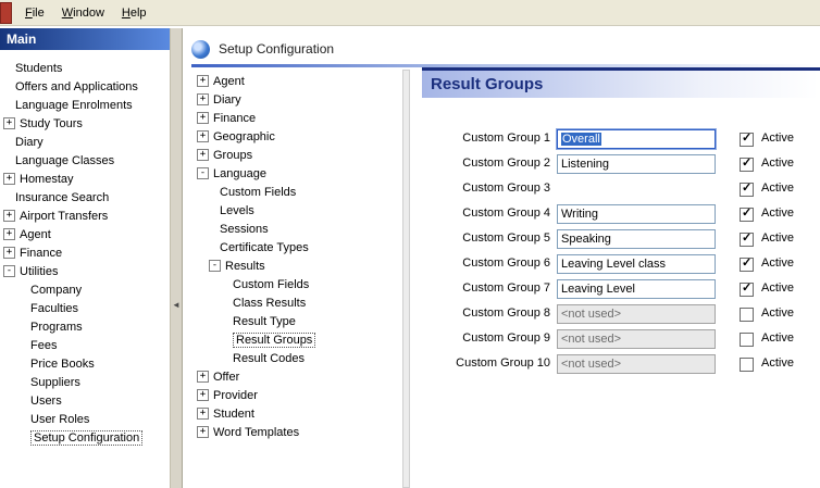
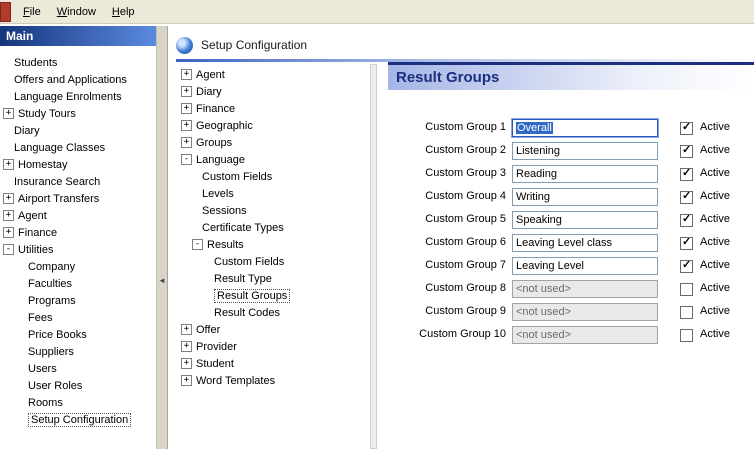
  File
  Window
  Help
  Main
  Students
  Offers and Applications
  Language Enrolments
  +
  Study Tours
  Diary
  Language Classes
  +
  Homestay
  Insurance Search
  +
  Airport Transfers
  +
  Agent
  +
  Finance
  -
  Utilities
  Company
  Faculties
  Programs
  Fees
  Price Books
  Suppliers
  Users
  User Roles
+ Rooms
  Setup Configuration
  ◄
  Setup Configuration
  +
  Agent
  +
  Diary
  +
  Finance
  +
  Geographic
  +
  Groups
  -
  Language
  Custom Fields
  Levels
  Sessions
  Certificate Types
  -
  Results
  Custom Fields
- Class Results
  Result Type
  Result Groups
  Result Codes
  +
  Offer
  +
  Provider
  +
  Student
  +
  Word Templates
  Result Groups
  Custom Group 1
  Overall
  ✓
  Active
  Custom Group 2
  Listening
  ✓
  Active
  Custom Group 3
+ Reading
  ✓
  Active
  Custom Group 4
  Writing
  ✓
  Active
  Custom Group 5
  Speaking
  ✓
  Active
  Custom Group 6
  Leaving Level class
  ✓
  Active
  Custom Group 7
  Leaving Level
  ✓
  Active
  Custom Group 8
  <not used>
  Active
  Custom Group 9
  <not used>
  Active
  Custom Group 10
  <not used>
  Active
